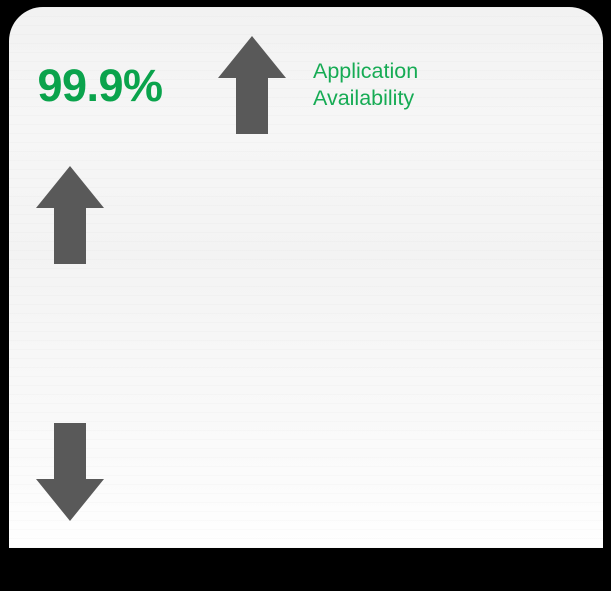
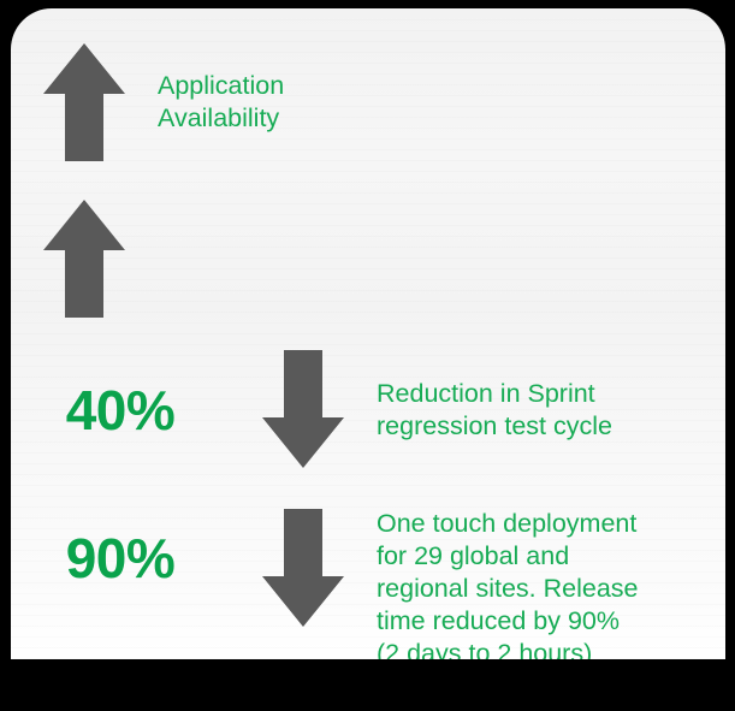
- 99.9%
  Application
  Availability
+ 40%
+ Reduction in Sprint
+ regression test cycle
+ 90%
+ One touch deployment
+ for 29 global and
+ regional sites. Release
+ time reduced by 90%
+ (2 days to 2 hours)
